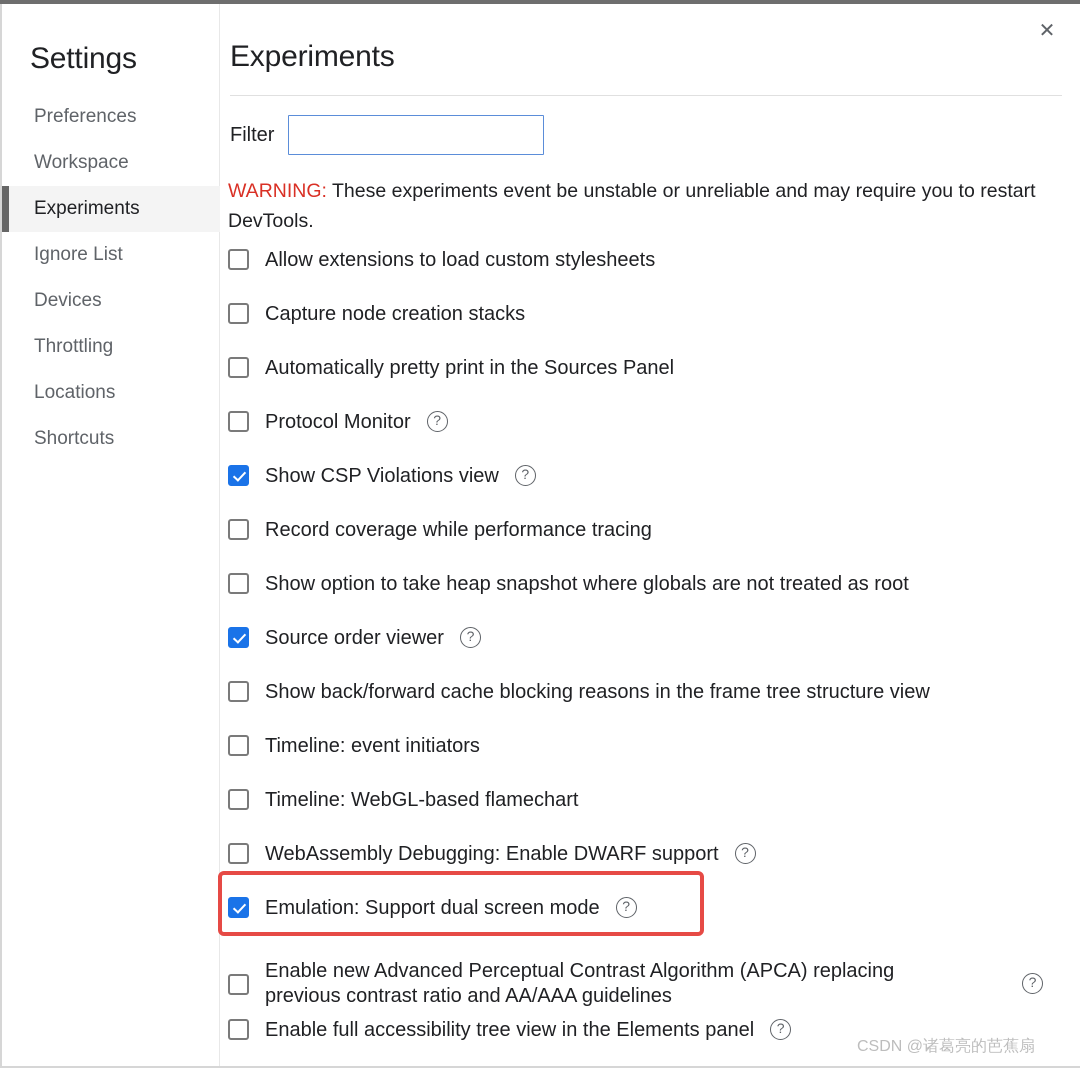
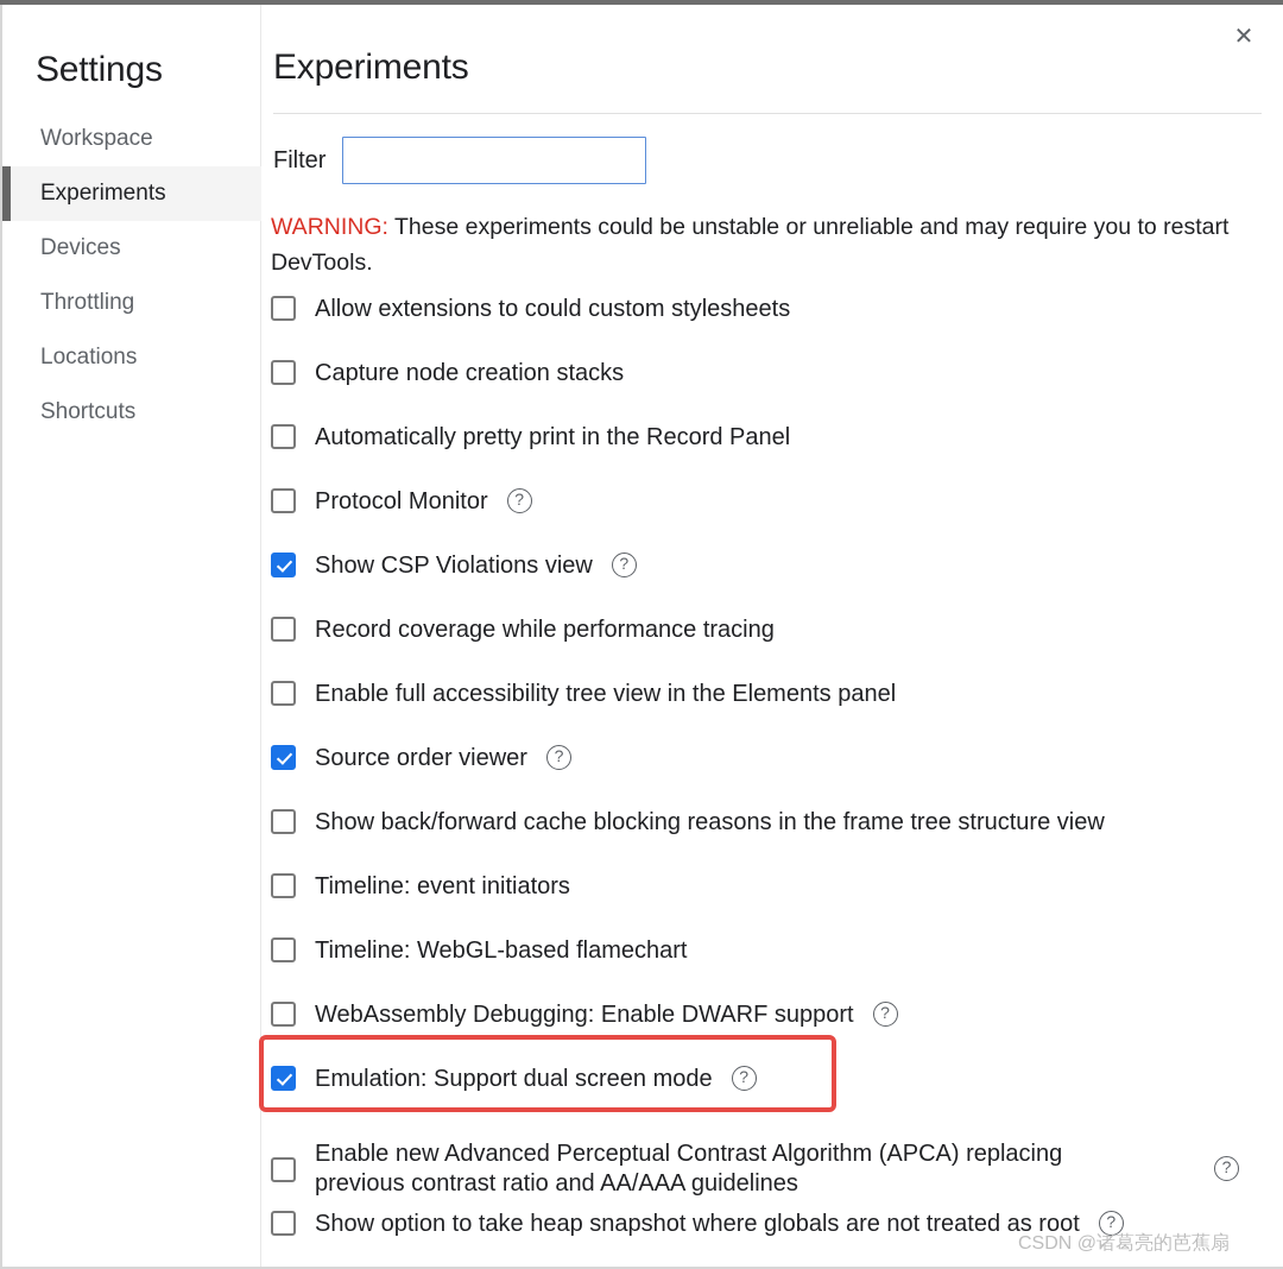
  ✕
  Settings
- Preferences
  Workspace
  Experiments
- Ignore List
  Devices
  Throttling
  Locations
  Shortcuts
  Experiments
  Filter
- WARNING: These experiments event be unstable or unreliable and may require you to restart DevTools.
+ WARNING: These experiments could be unstable or unreliable and may require you to restart DevTools.
- Allow extensions to load custom stylesheets
+ Allow extensions to could custom stylesheets
  Capture node creation stacks
- Automatically pretty print in the Sources Panel
+ Automatically pretty print in the Record Panel
  Protocol Monitor
  ?
  Show CSP Violations view
  ?
  Record coverage while performance tracing
- Show option to take heap snapshot where globals are not treated as root
+ Enable full accessibility tree view in the Elements panel
  Source order viewer
  ?
  Show back/forward cache blocking reasons in the frame tree structure view
  Timeline: event initiators
  Timeline: WebGL-based flamechart
  WebAssembly Debugging: Enable DWARF support
  ?
  Emulation: Support dual screen mode
  ?
  Enable new Advanced Perceptual Contrast Algorithm (APCA) replacing
  previous contrast ratio and AA/AAA guidelines
  ?
- Enable full accessibility tree view in the Elements panel
+ Show option to take heap snapshot where globals are not treated as root
  ?
  CSDN @诸葛亮的芭蕉扇
